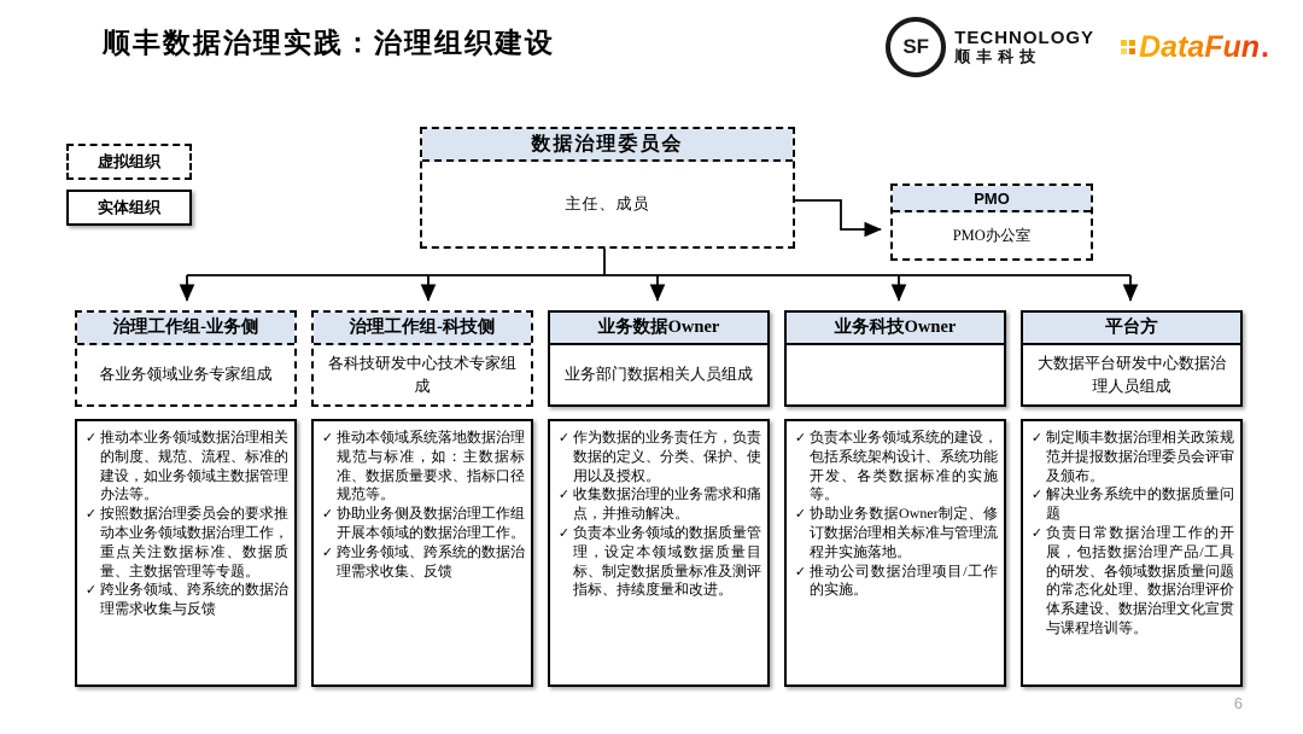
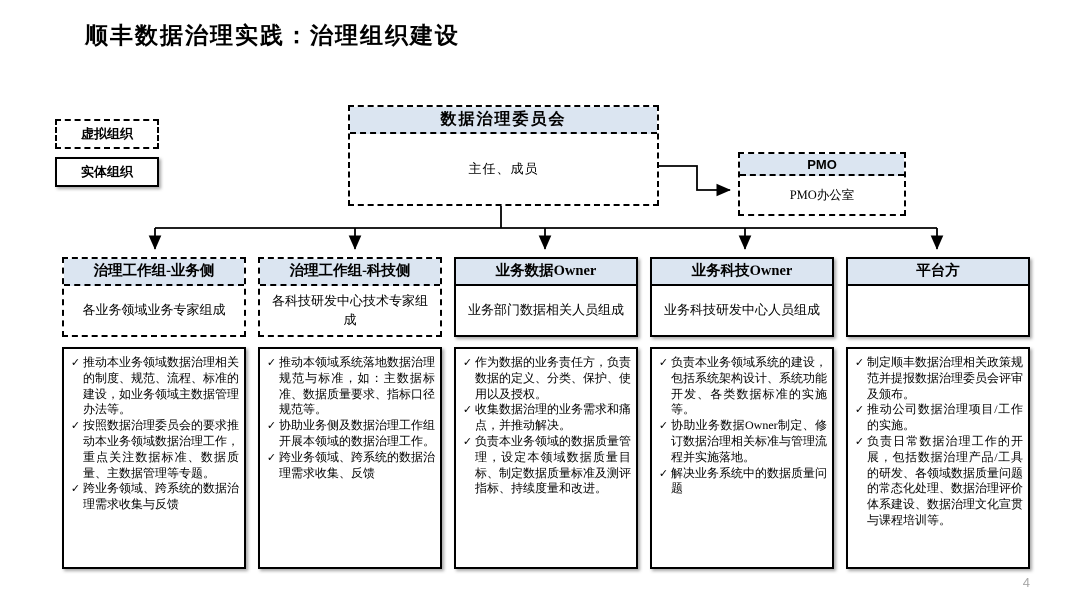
  顺丰数据治理实践：治理组织建设
- SF
- TECHNOLOGY
- 顺丰科技
- DataFun
- .
  虚拟组织
  实体组织
  数据治理委员会
  主任、成员
  PMO
  PMO办公室
  治理工作组-业务侧
  各业务领域业务专家组成
  ✓
  推动本业务领域数据治理相关的制度、规范、流程、标准的建设，如业务领域主数据管理办法等。
  ✓
  按照数据治理委员会的要求推动本业务领域数据治理工作，重点关注数据标准、数据质量、主数据管理等专题。
  ✓
  跨业务领域、跨系统的数据治理需求收集与反馈
  治理工作组-科技侧
  各科技研发中心技术专家组成
  ✓
  推动本领域系统落地数据治理规范与标准，如：主数据标准、数据质量要求、指标口径规范等。
  ✓
  协助业务侧及数据治理工作组开展本领域的数据治理工作。
  ✓
  跨业务领域、跨系统的数据治理需求收集、反馈
  业务数据Owner
  业务部门数据相关人员组成
  ✓
  作为数据的业务责任方，负责数据的定义、分类、保护、使用以及授权。
  ✓
  收集数据治理的业务需求和痛点，并推动解决。
  ✓
  负责本业务领域的数据质量管理，设定本领域数据质量目标、制定数据质量标准及测评指标、持续度量和改进。
  业务科技Owner
+ 业务科技研发中心人员组成
  ✓
  负责本业务领域系统的建设，包括系统架构设计、系统功能开发、各类数据标准的实施等。
  ✓
  协助业务数据Owner制定、修订数据治理相关标准与管理流程并实施落地。
  ✓
- 推动公司数据治理项目/工作的实施。
+ 解决业务系统中的数据质量问题
  平台方
- 大数据平台研发中心数据治理人员组成
  ✓
  制定顺丰数据治理相关政策规范并提报数据治理委员会评审及颁布。
  ✓
- 解决业务系统中的数据质量问题
+ 推动公司数据治理项目/工作的实施。
  ✓
  负责日常数据治理工作的开展，包括数据治理产品/工具的研发、各领域数据质量问题的常态化处理、数据治理评价体系建设、数据治理文化宣贯与课程培训等。
- 6
+ 4
